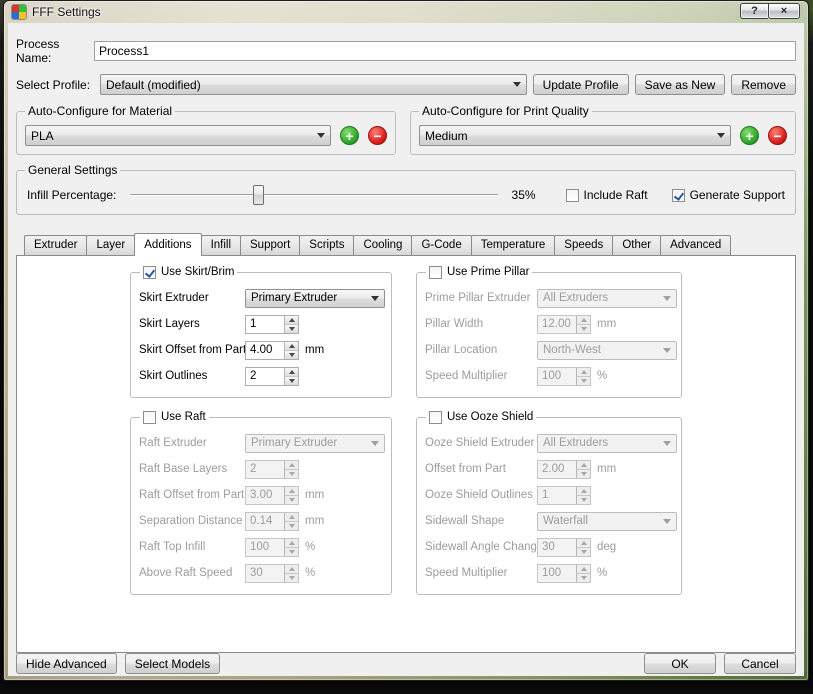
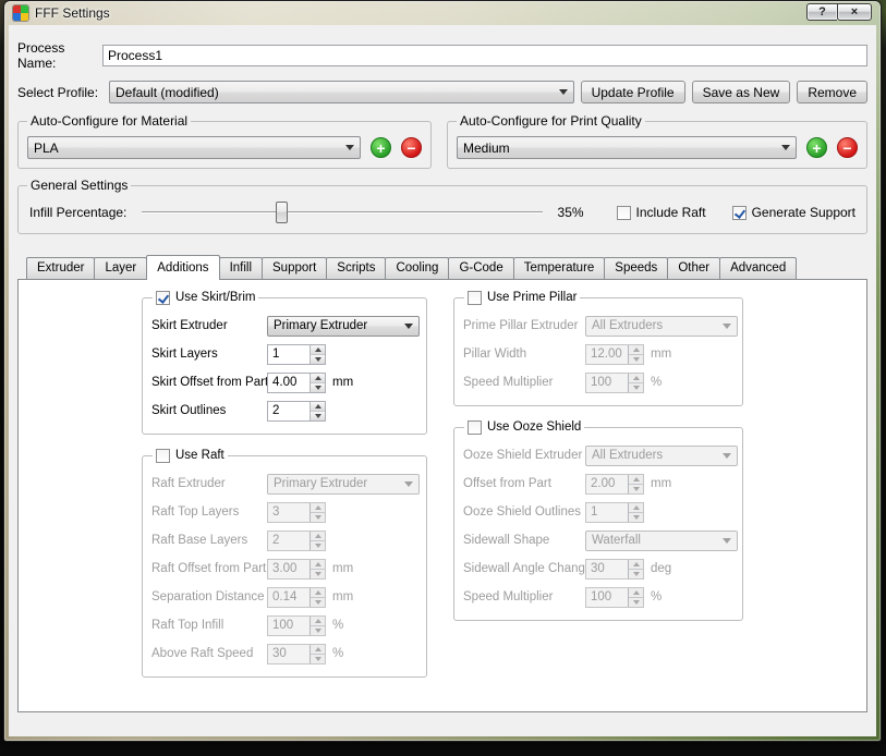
  FFF Settings
  ?
  ×
  Process Name:
  Process1
  Select Profile:
  Default (modified)
  Update Profile
  Save as New
  Remove
  Auto-Configure for Material
  PLA
  +
  −
  Auto-Configure for Print Quality
  Medium
  +
  −
  General Settings
  Infill Percentage:
  35%
  Include Raft
  Generate Support
  Extruder
  Layer
  Additions
  Infill
  Support
  Scripts
  Cooling
  G-Code
  Temperature
  Speeds
  Other
  Advanced
  Use Skirt/Brim
  Skirt Extruder
  Primary Extruder
  Skirt Layers
  1
  Skirt Offset from Par
  4.00
  mm
  Skirt Outlines
  2
  Use Raft
  Raft Extruder
  Primary Extruder
+ Raft Top Layers
+ 3
  Raft Base Layers
  2
  Raft Offset from Part
  3.00
  mm
  Separation Distance
  0.14
  mm
  Raft Top Infill
  100
  %
  Above Raft Speed
  30
  %
  Use Prime Pillar
  Prime Pillar Extruder
  All Extruders
  Pillar Width
  12.00
  mm
- Pillar Location
- North-West
  Speed Multiplier
  100
  %
  Use Ooze Shield
  Ooze Shield Extruder
  All Extruders
  Offset from Part
  2.00
  mm
  Ooze Shield Outlines
  1
  Sidewall Shape
  Waterfall
  Sidewall Angle Chang
  30
  deg
  Speed Multiplier
  100
  %
- Hide Advanced
- Select Models
- OK
- Cancel
